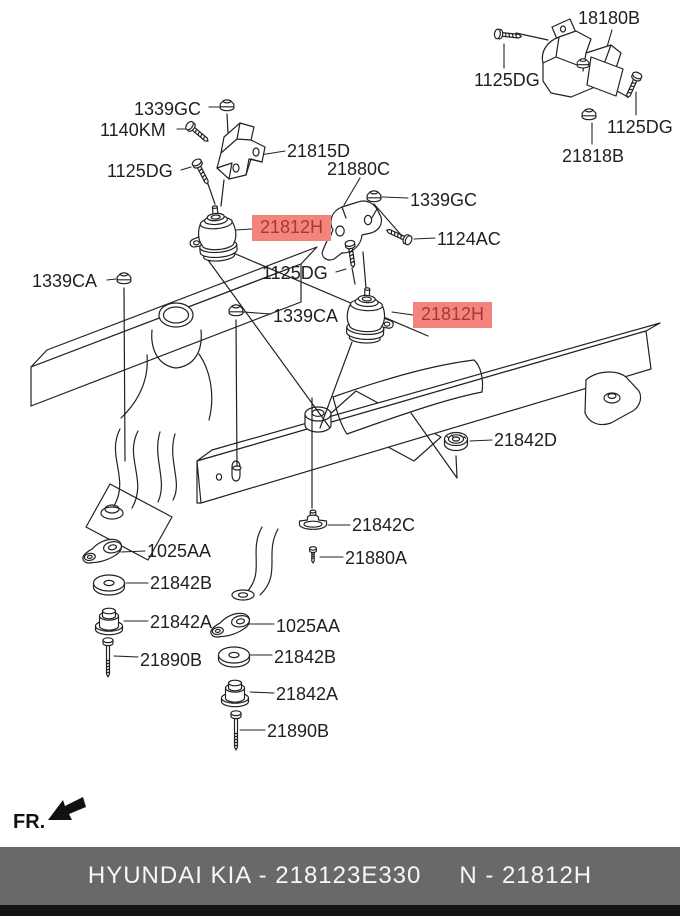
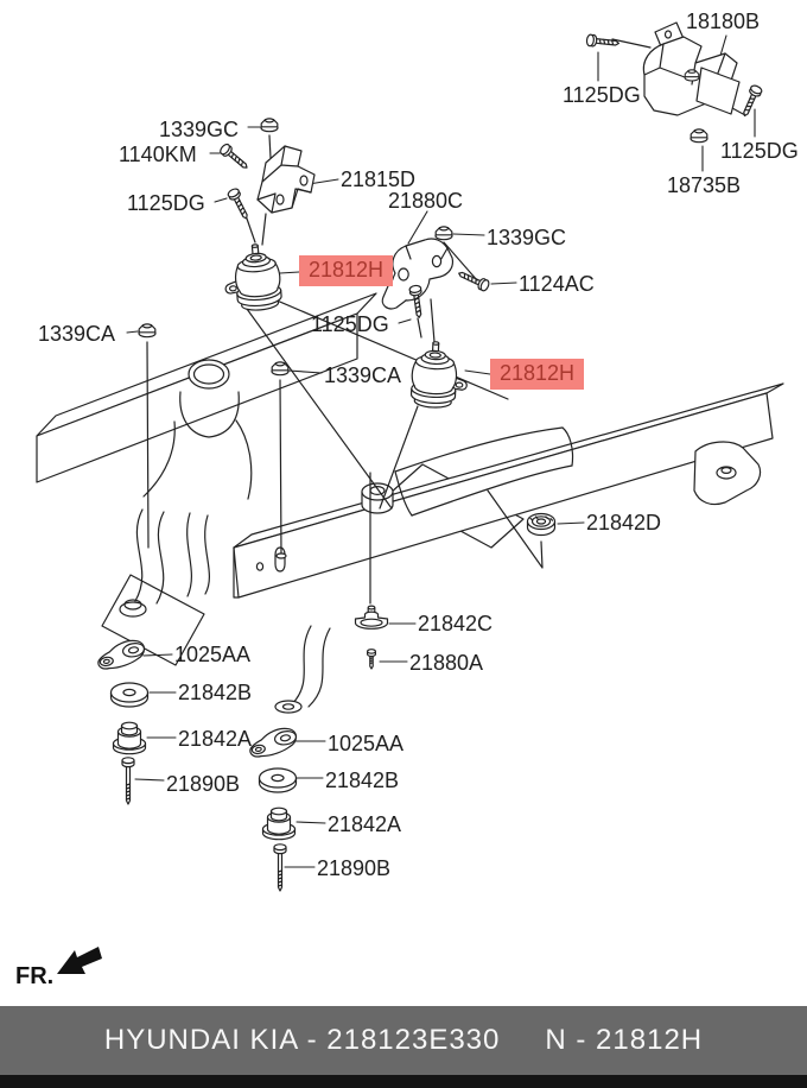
  1125DG
  18180B
  1125DG
- 21818B
+ 18735B
  1339GC
  1140KM
  21815D
  1125DG
  21812H
  21880C
  1339GC
  1124AC
  1125DG
  1339CA
  21812H
  1339CA
  21842D
  21842C
  21880A
  1025AA
  21842B
  21842A
  21890B
  1025AA
  21842B
  21842A
  21890B
  FR.
  HYUNDAI KIA - 218123E330
  N - 21812H
